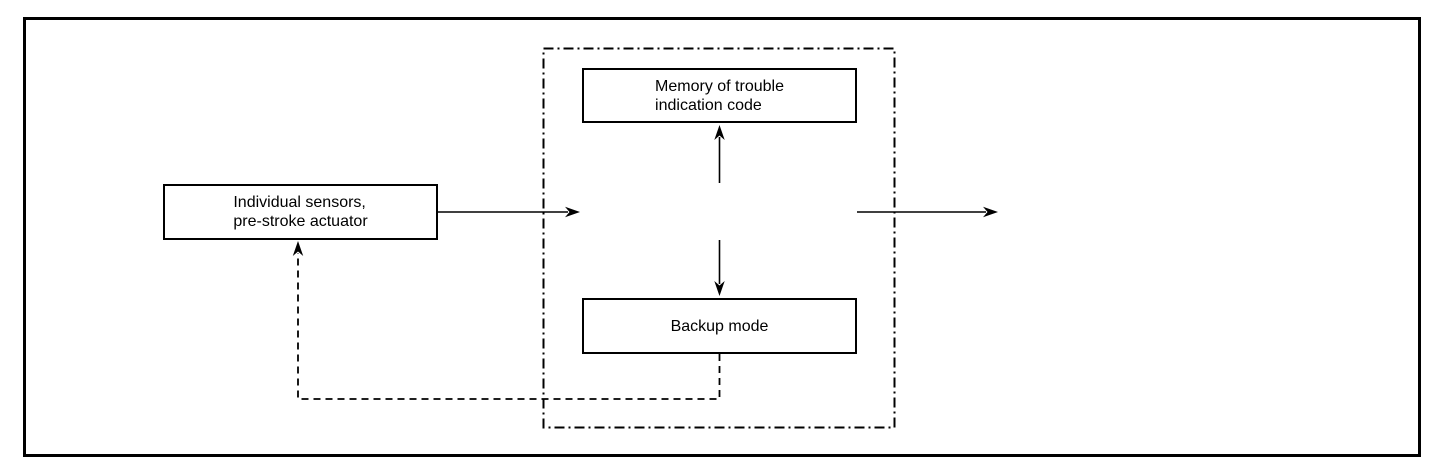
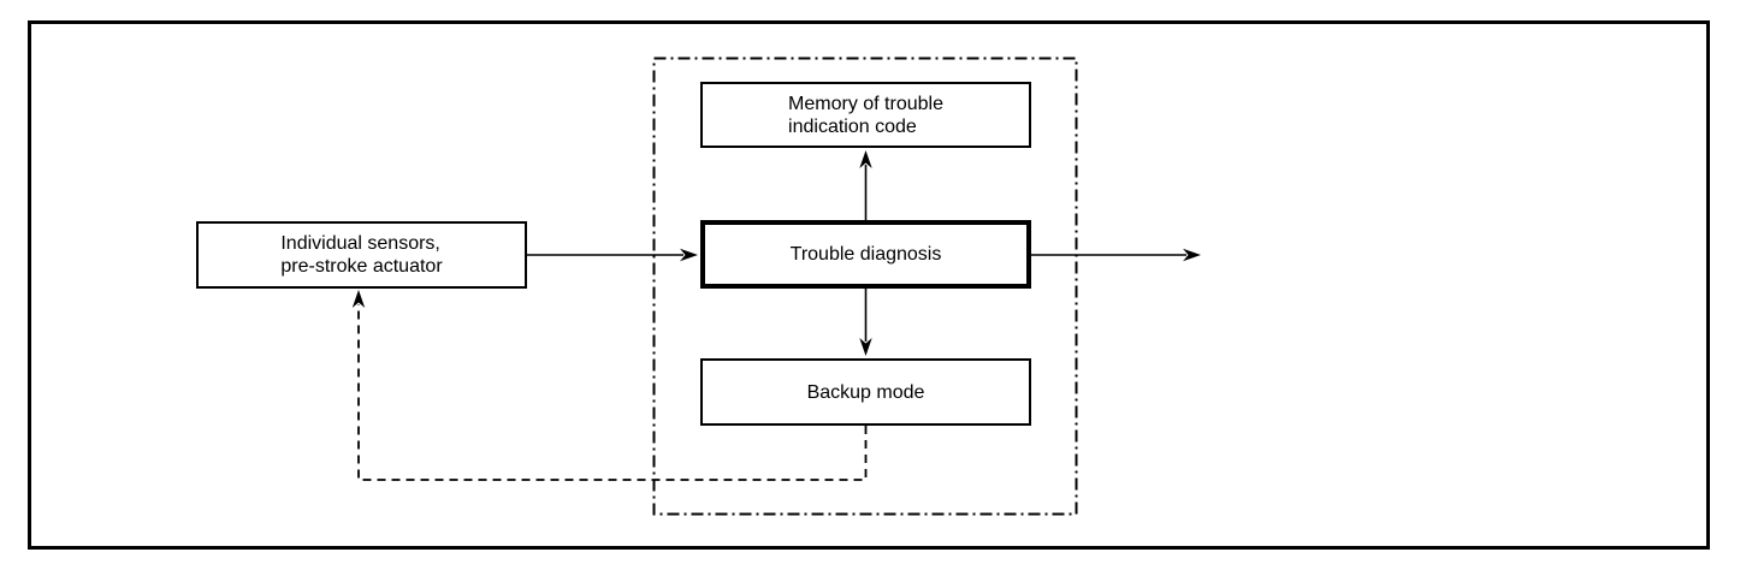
  Individual sensors,
  pre-stroke actuator
  Memory of trouble
  indication code
+ Trouble diagnosis
  Backup mode
